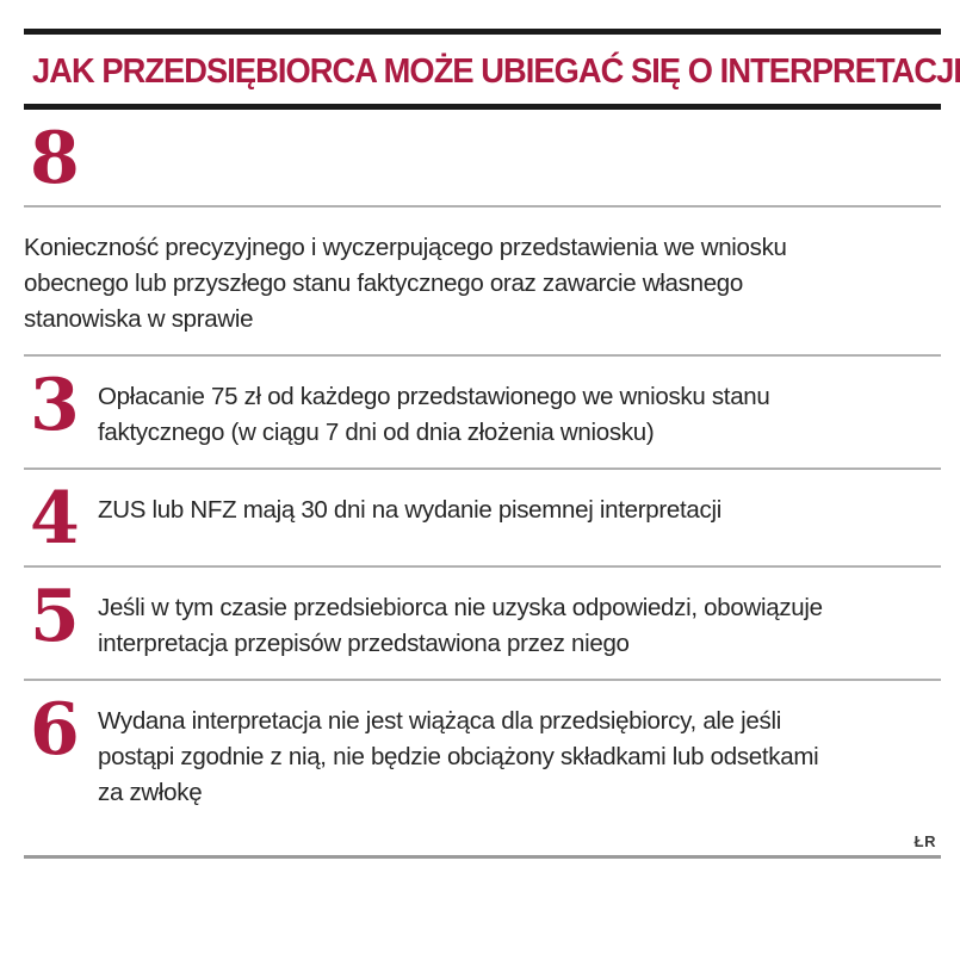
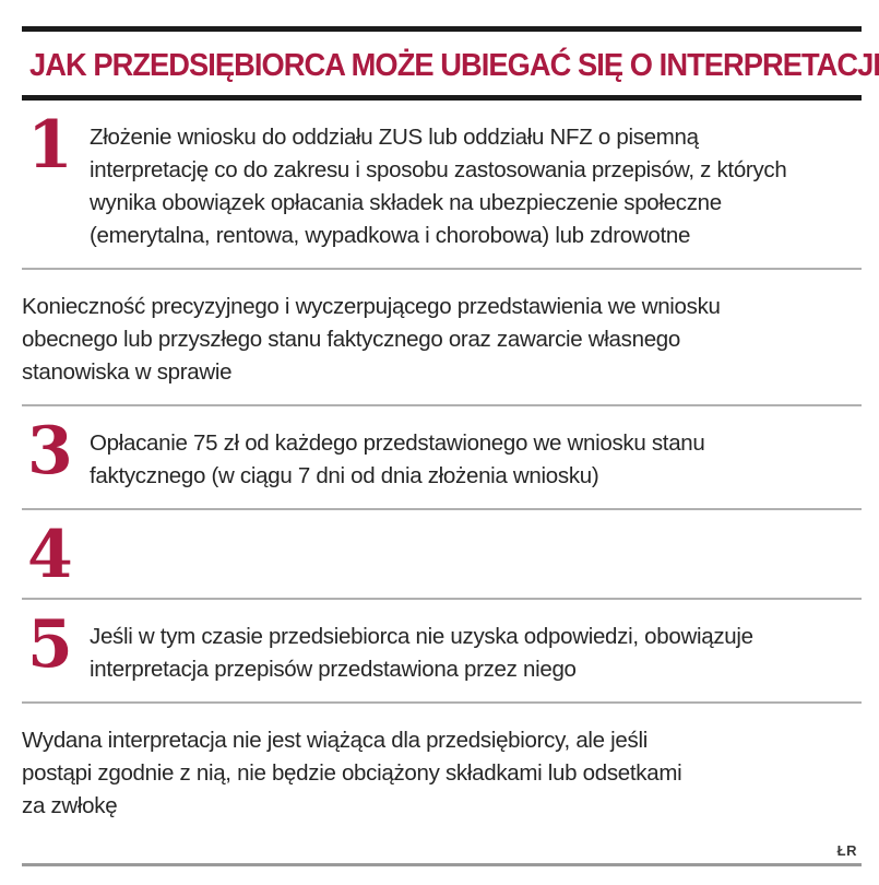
  JAK PRZEDSIĘBIORCA MOŻE UBIEGAĆ SIĘ O INTERPRETACJ
- 8
+ 1
+ Złożenie wniosku do oddziału ZUS lub oddziału NFZ o pisemną
+ interpretację co do zakresu i sposobu zastosowania przepisów, z których
+ wynika obowiązek opłacania składek na ubezpieczenie społeczne
+ (emerytalna, rentowa, wypadkowa i chorobowa) lub zdrowotne
  Konieczność precyzyjnego i wyczerpującego przedstawienia we wniosku
  obecnego lub przyszłego stanu faktycznego oraz zawarcie własnego
  stanowiska w sprawie
  3
  Opłacanie 75 zł od każdego przedstawionego we wniosku stanu
  faktycznego (w ciągu 7 dni od dnia złożenia wniosku)
  4
- ZUS lub NFZ mają 30 dni na wydanie pisemnej interpretacji
  5
  Jeśli w tym czasie przedsiebiorca nie uzyska odpowiedzi, obowiązuje
  interpretacja przepisów przedstawiona przez niego
- 6
  Wydana interpretacja nie jest wiążąca dla przedsiębiorcy, ale jeśli
  postąpi zgodnie z nią, nie będzie obciążony składkami lub odsetkami
  za zwłokę
  ŁR
